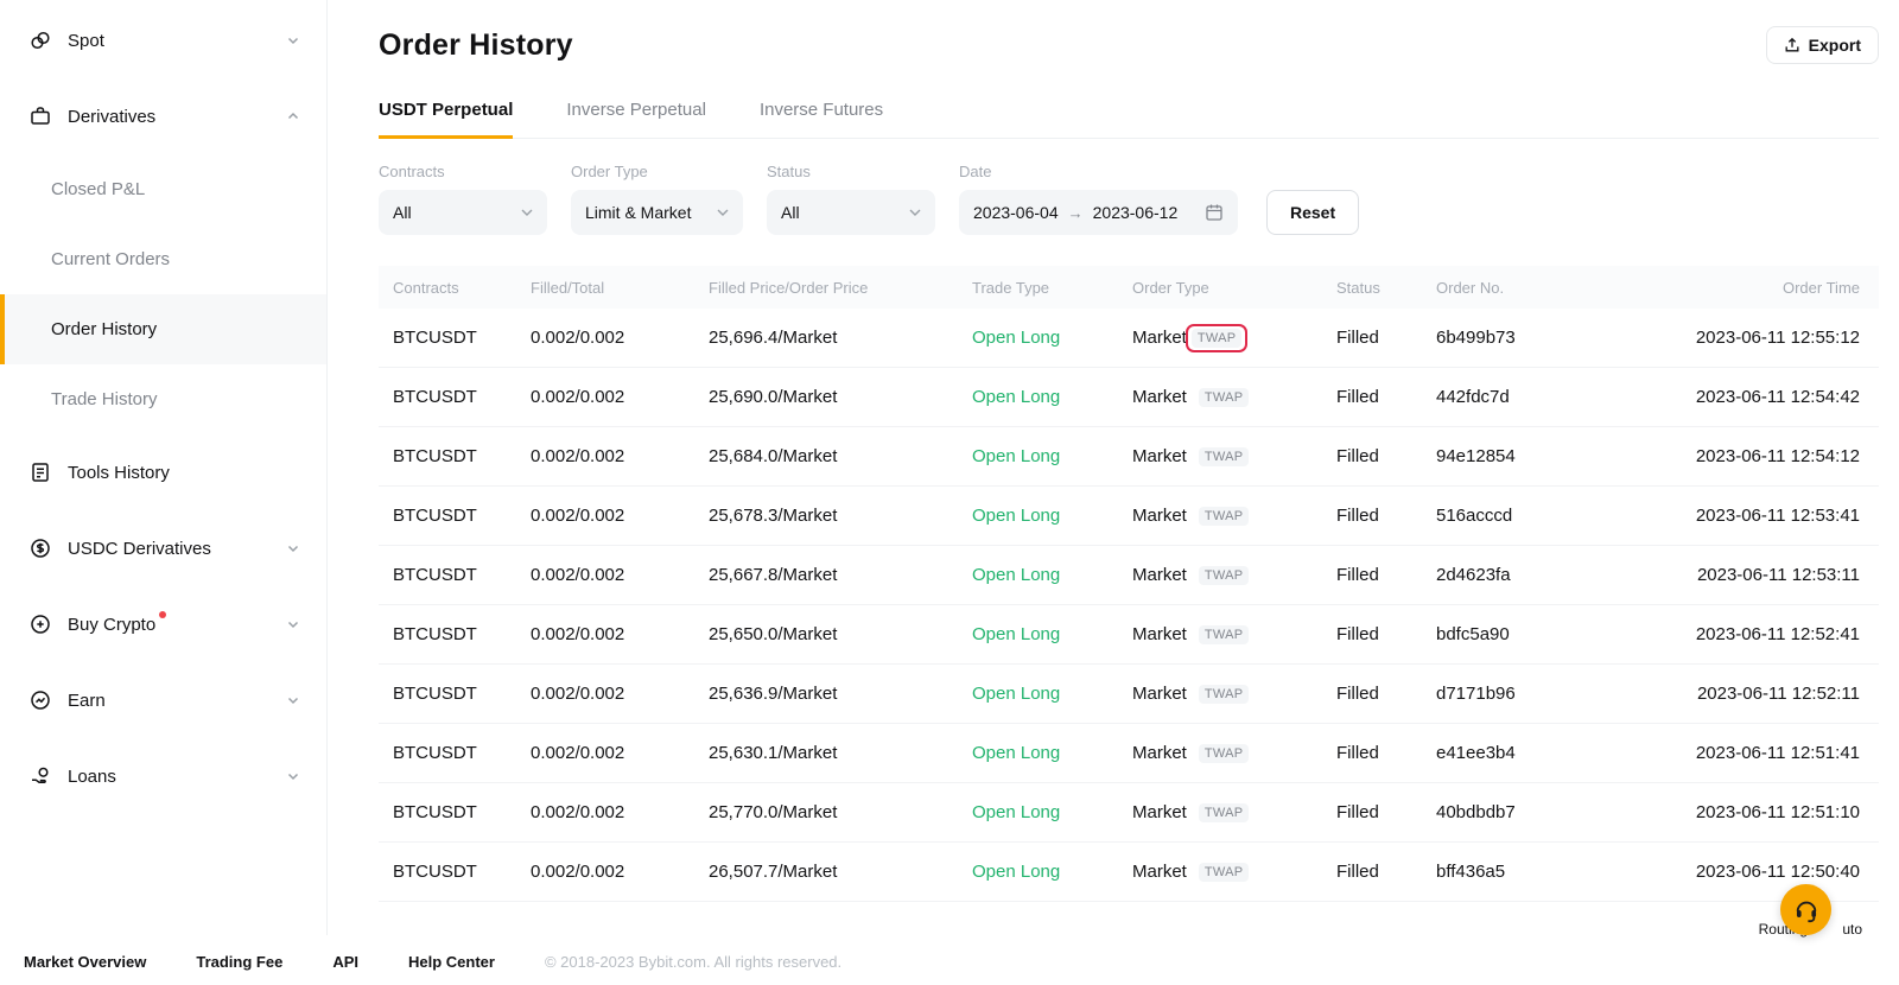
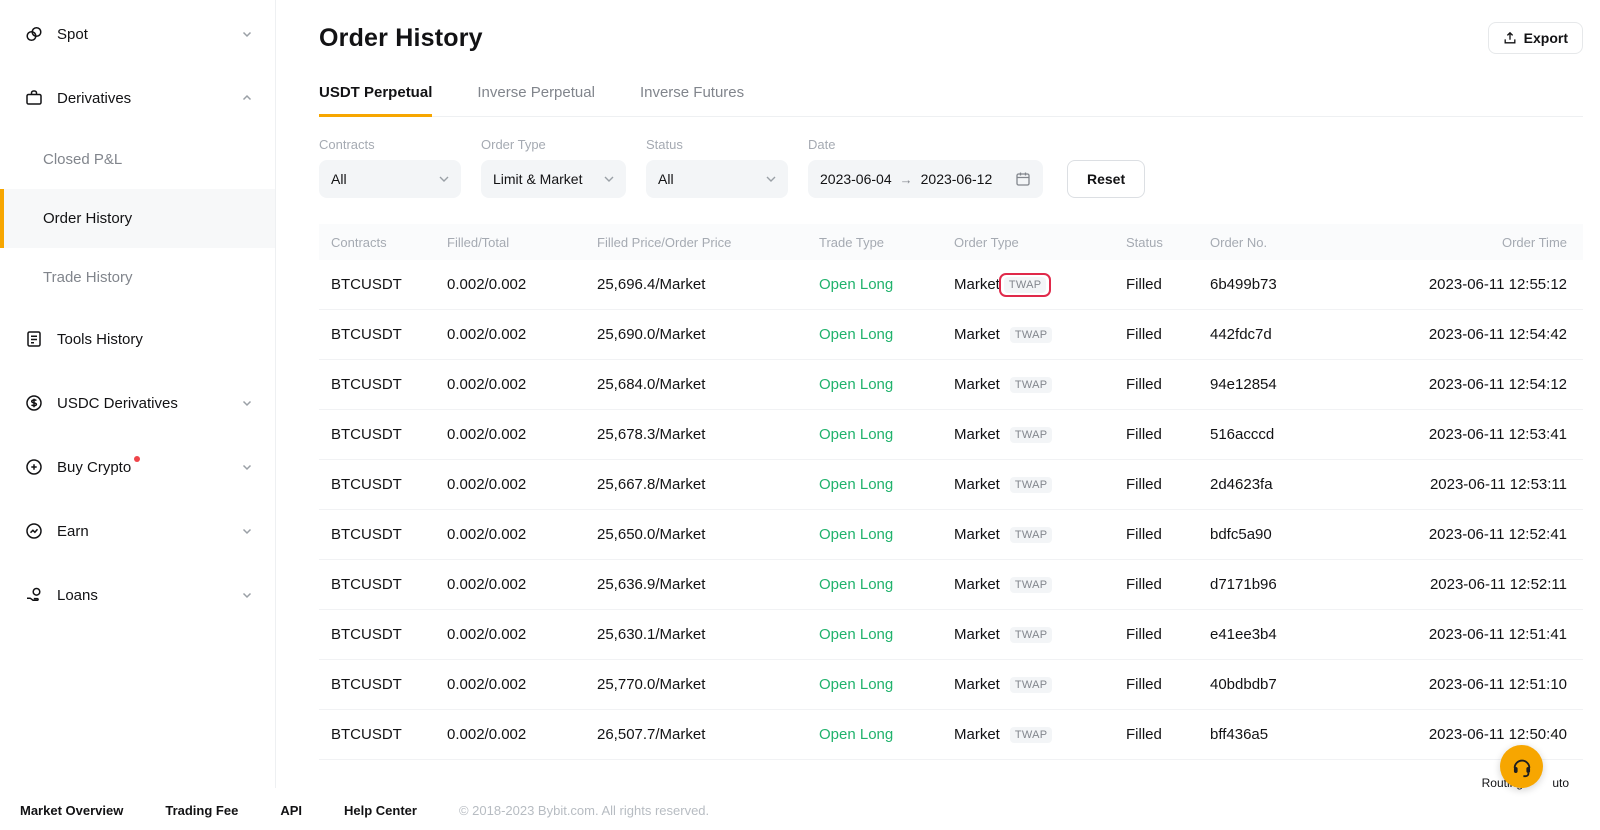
  Spot
  Derivatives
  Closed P&L
- Current Orders
  Order History
  Trade History
  Tools History
  USDC Derivatives
  Buy Crypto
  Earn
  Loans
  Order History
  Export
  USDT Perpetual
  Inverse Perpetual
  Inverse Futures
  Contracts
  All
  Order Type
  Limit & Market
  Status
  All
  Date
  2023-06-04
  →
  2023-06-12
  Reset
  Contracts
  Filled/Total
  Filled Price/Order Price
  Trade Type
  Order Type
  Status
  Order No.
  Order Time
  BTCUSDT
  0.002/0.002
  25,696.4/Market
  Open Long
  Market
  TWAP
  Filled
  6b499b73
  2023-06-11 12:55:12
  BTCUSDT
  0.002/0.002
  25,690.0/Market
  Open Long
  Market
  TWAP
  Filled
  442fdc7d
  2023-06-11 12:54:42
  BTCUSDT
  0.002/0.002
  25,684.0/Market
  Open Long
  Market
  TWAP
  Filled
  94e12854
  2023-06-11 12:54:12
  BTCUSDT
  0.002/0.002
  25,678.3/Market
  Open Long
  Market
  TWAP
  Filled
  516acccd
  2023-06-11 12:53:41
  BTCUSDT
  0.002/0.002
  25,667.8/Market
  Open Long
  Market
  TWAP
  Filled
  2d4623fa
  2023-06-11 12:53:11
  BTCUSDT
  0.002/0.002
  25,650.0/Market
  Open Long
  Market
  TWAP
  Filled
  bdfc5a90
  2023-06-11 12:52:41
  BTCUSDT
  0.002/0.002
  25,636.9/Market
  Open Long
  Market
  TWAP
  Filled
  d7171b96
  2023-06-11 12:52:11
  BTCUSDT
  0.002/0.002
  25,630.1/Market
  Open Long
  Market
  TWAP
  Filled
  e41ee3b4
  2023-06-11 12:51:41
  BTCUSDT
  0.002/0.002
  25,770.0/Market
  Open Long
  Market
  TWAP
  Filled
  40bdbdb7
  2023-06-11 12:51:10
  BTCUSDT
  0.002/0.002
  26,507.7/Market
  Open Long
  Market
  TWAP
  Filled
  bff436a5
  2023-06-11 12:50:40
  Market Overview
  Trading Fee
  API
  Help Center
  © 2018-2023 Bybit.com. All rights reserved.
  uto
